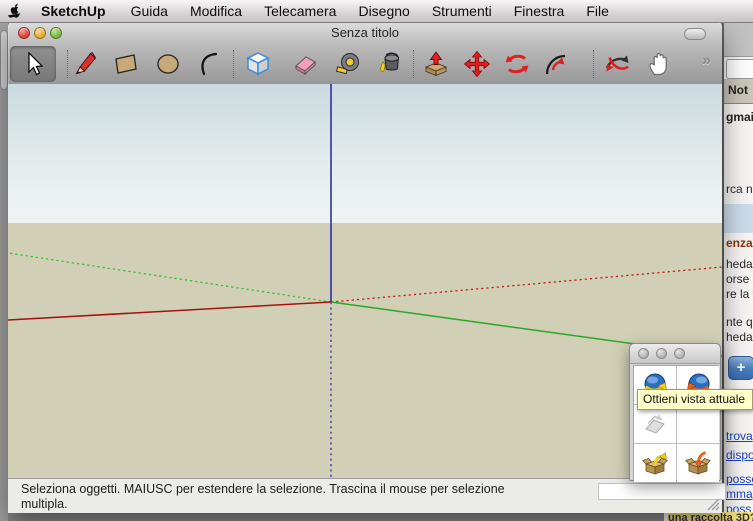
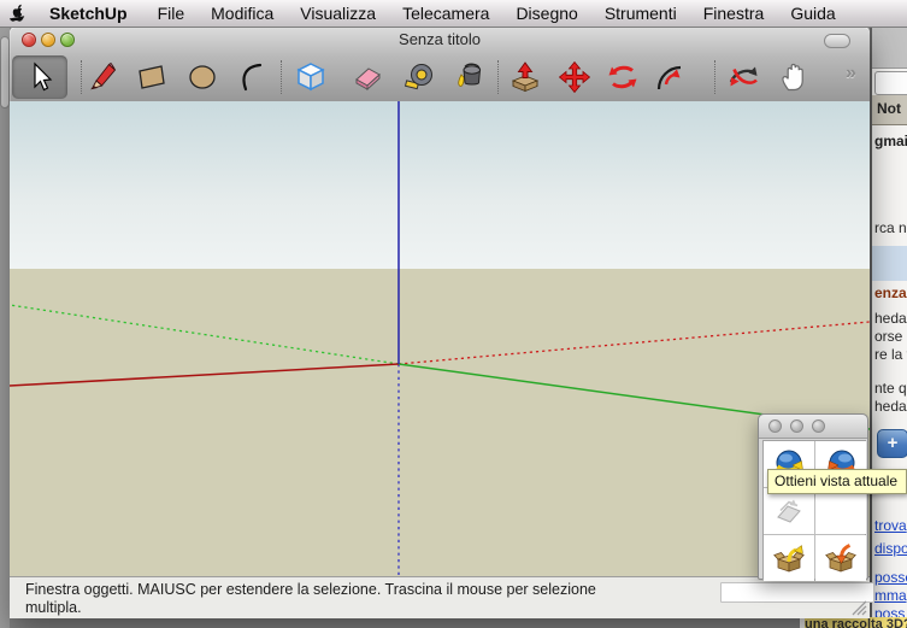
  SketchUp
- Guida
+ File
  Modifica
+ Visualizza
  Telecamera
  Disegno
  Strumenti
  Finestra
- File
+ Guida
  Not
  gmai
  rca n
  enza
  heda
  orse
  re la
  nte q
  heda
  +
  trova
  dispo
  poss
  mma
  poss
  una raccolta 3D
  Senza titolo
  »
- Seleziona oggetti. MAIUSC per estendere la selezione. Trascina il mouse per selezione
+ Finestra oggetti. MAIUSC per estendere la selezione. Trascina il mouse per selezione
  multipla.
  Ottieni vista attuale
